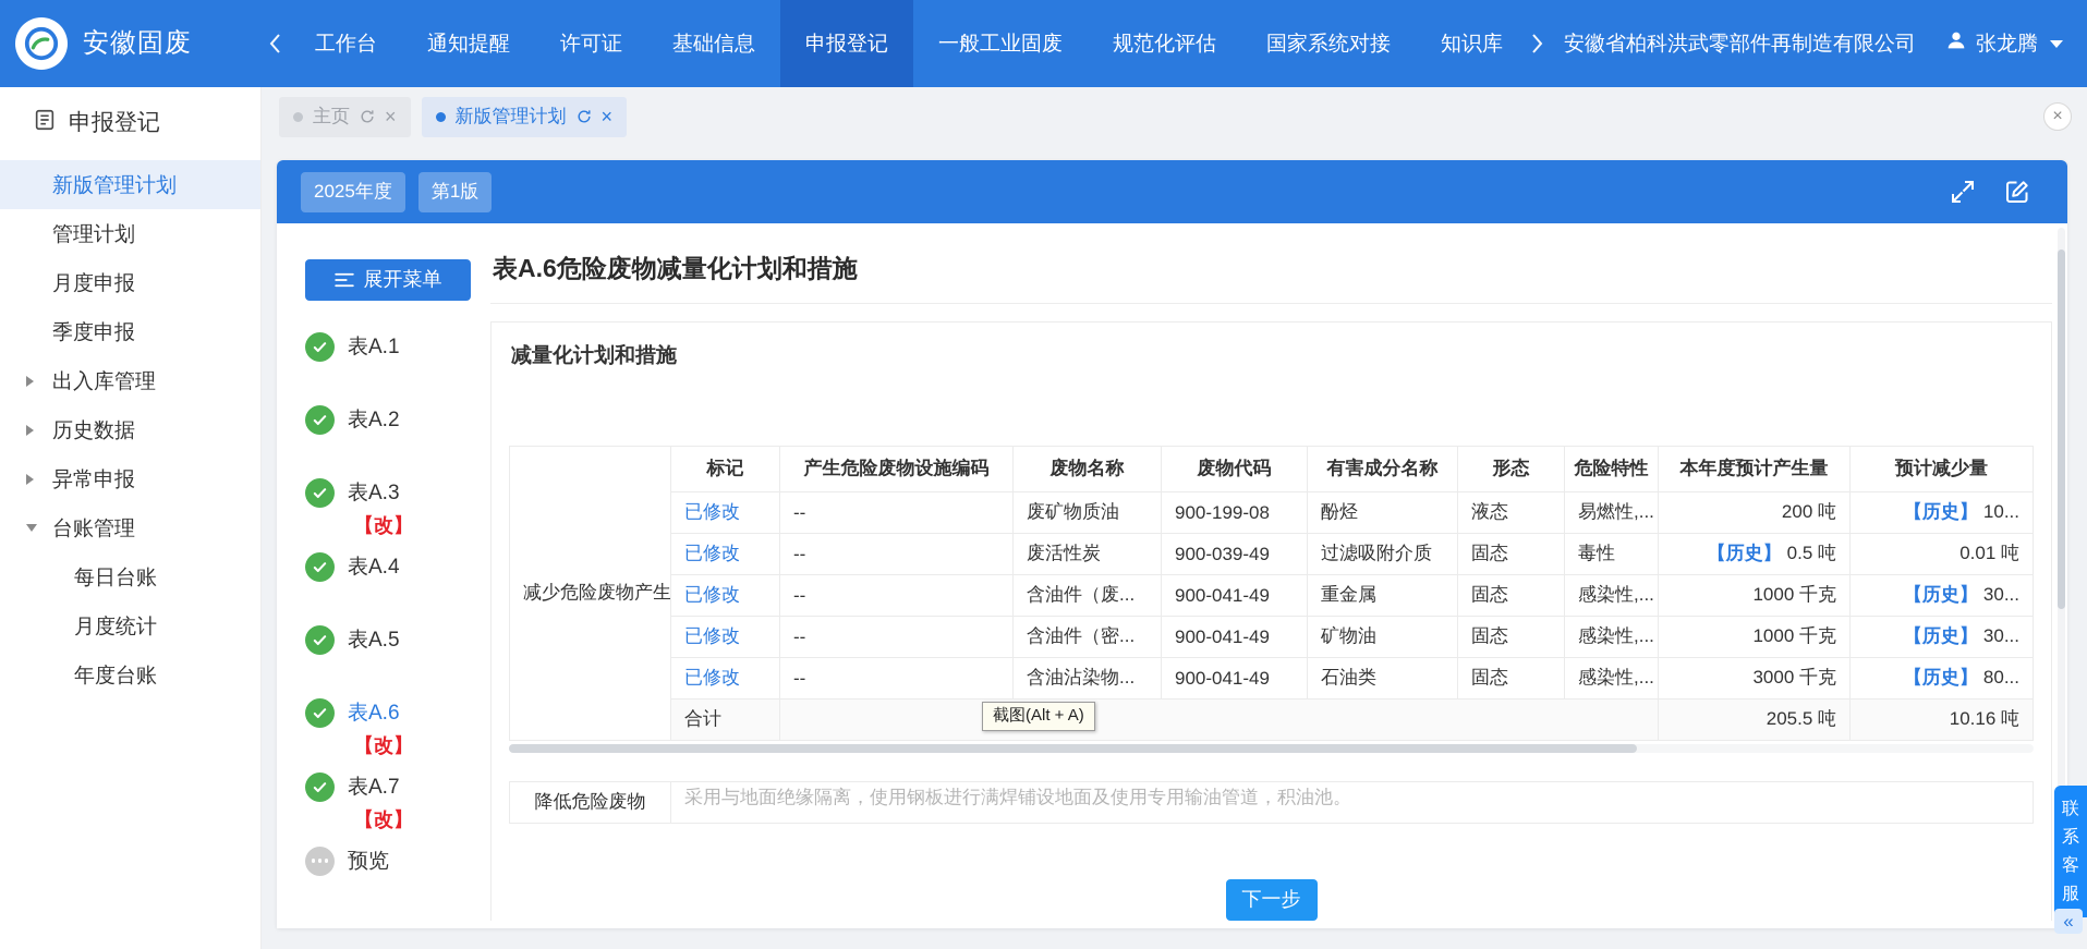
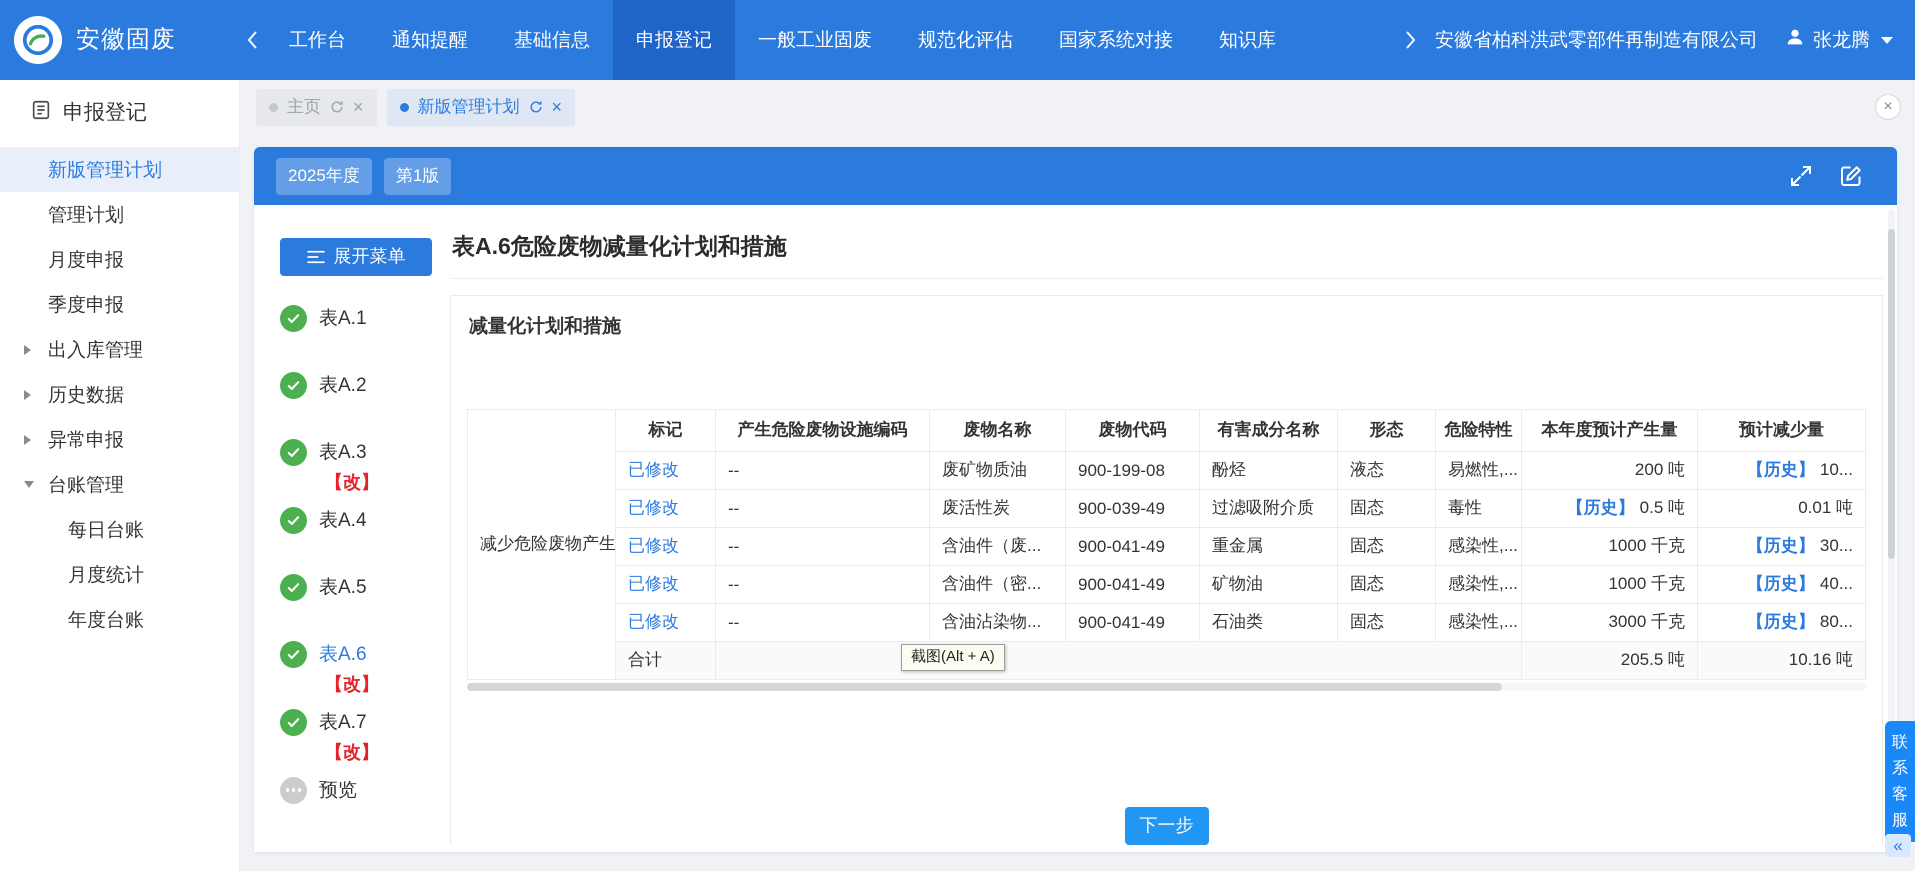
  安徽固废
  工作台
  通知提醒
- 许可证
  基础信息
  申报登记
  一般工业固废
  规范化评估
  国家系统对接
  知识库
  安徽省柏科洪武零部件再制造有限公司
  张龙腾
  申报登记
  新版管理计划
  管理计划
  月度申报
  季度申报
  出入库管理
  历史数据
  异常申报
  台账管理
  每日台账
  月度统计
  年度台账
  主页
  ×
  新版管理计划
  ×
  ×
  2025年度
  第1版
  展开菜单
  表A.1
  表A.2
  表A.3
  【改】
  表A.4
  表A.5
  表A.6
  【改】
  表A.7
  【改】
  预览
  表A.6危险废物减量化计划和措施
  减量化计划和措施
  减少危险废物产生	标记	产生危险废物设施编码	废物名称	废物代码	有害成分名称	形态	危险特性	本年度预计产生量	预计减少量
  已修改	--	废矿物质油	900-199-08	酚烃	液态	易燃性,...	200 吨	【历史】 10...
  已修改	--	废活性炭	900-039-49	过滤吸附介质	固态	毒性	【历史】 0.5 吨	0.01 吨
  已修改	--	含油件（废...	900-041-49	重金属	固态	感染性,...	1000 千克	【历史】 30...
- 已修改	--	含油件（密...	900-041-49	矿物油	固态	感染性,...	1000 千克	【历史】 30...
+ 已修改	--	含油件（密...	900-041-49	矿物油	固态	感染性,...	1000 千克	【历史】 40...
  已修改	--	含油沾染物...	900-041-49	石油类	固态	感染性,...	3000 千克	【历史】 80...
  合计		205.5 吨	10.16 吨
- 降低危险废物	采用与地面绝缘隔离，使用钢板进行满焊铺设地面及使用专用输油管道，积油池。
  下一步
  截图(Alt + A)
  联
  系
  客
  服
  «
